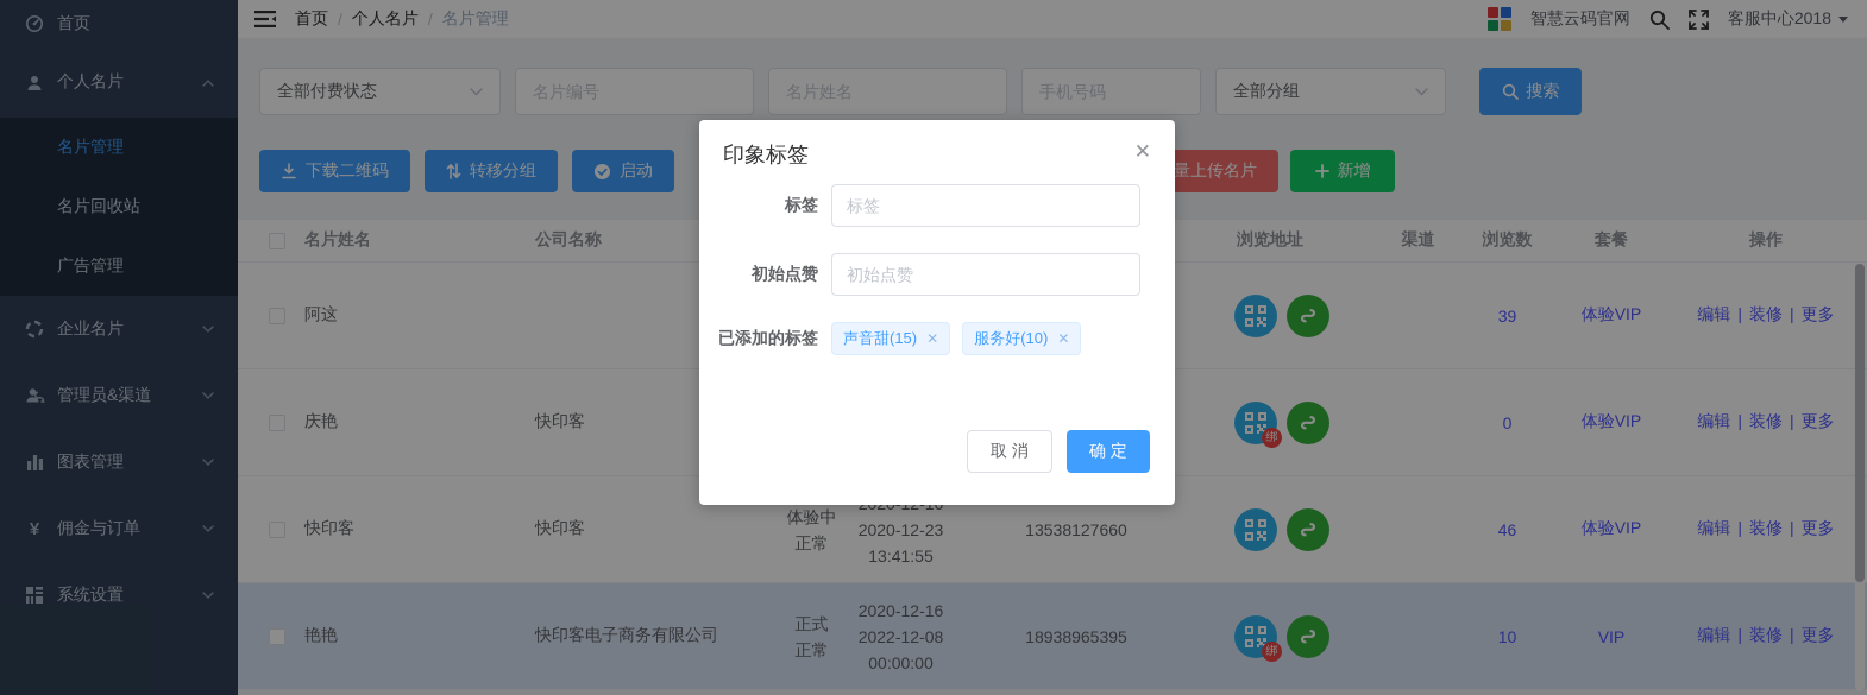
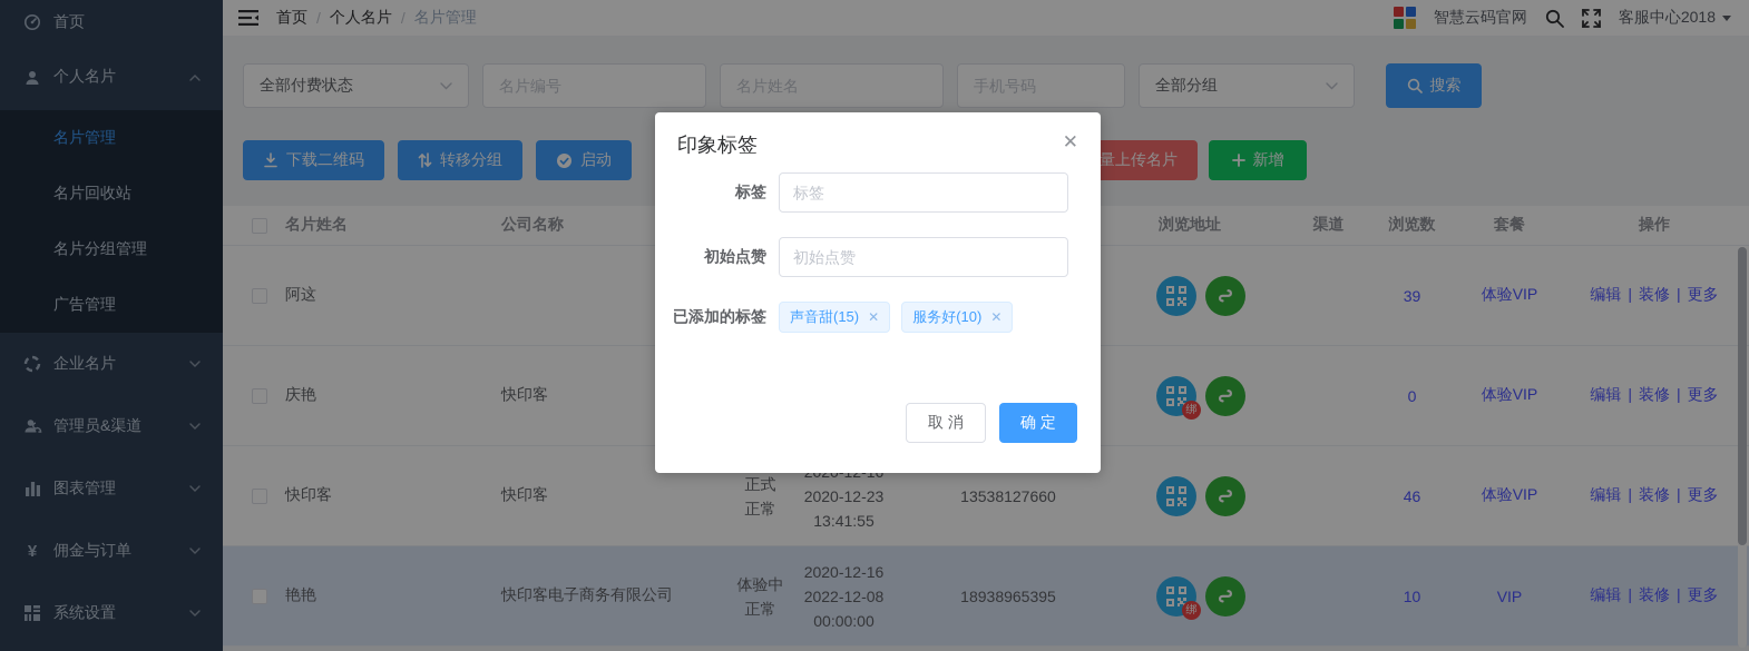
  首页
  个人名片
  名片管理
  名片回收站
+ 名片分组管理
  广告管理
  企业名片
  管理员&渠道
  图表管理
  ¥
  佣金与订单
  系统设置
  首页
  /
  个人名片
  /
  名片管理
  智慧云码官网
  客服中心2018
  全部付费状态
  名片编号
  名片姓名
  手机号码
  全部分组
  搜索
  下载二维码
  转移分组
  启动
  量上传名片
  新增
  名片姓名
  公司名称
  浏览地址
  渠道
  浏览数
  套餐
  操作
  阿这
  39
  体验VIP
  编辑 | 装修 | 更多
  庆艳
  快印客
  绑
  0
  体验VIP
  编辑 | 装修 | 更多
  快印客
  快印客
- 体验中
+ 正式
  正常
  2020-12-23
  13:41:55
  13538127660
  46
  体验VIP
  编辑 | 装修 | 更多
  艳艳
  快印客电子商务有限公司
- 正式
+ 体验中
  正常
  2020-12-16
  2022-12-08
  00:00:00
  18938965395
  绑
  10
  VIP
  编辑 | 装修 | 更多
  印象标签
  ✕
  标签
  标签
  初始点赞
  初始点赞
  已添加的标签
  声音甜(15)
  ✕
  服务好(10)
  ✕
  取 消
  确 定
